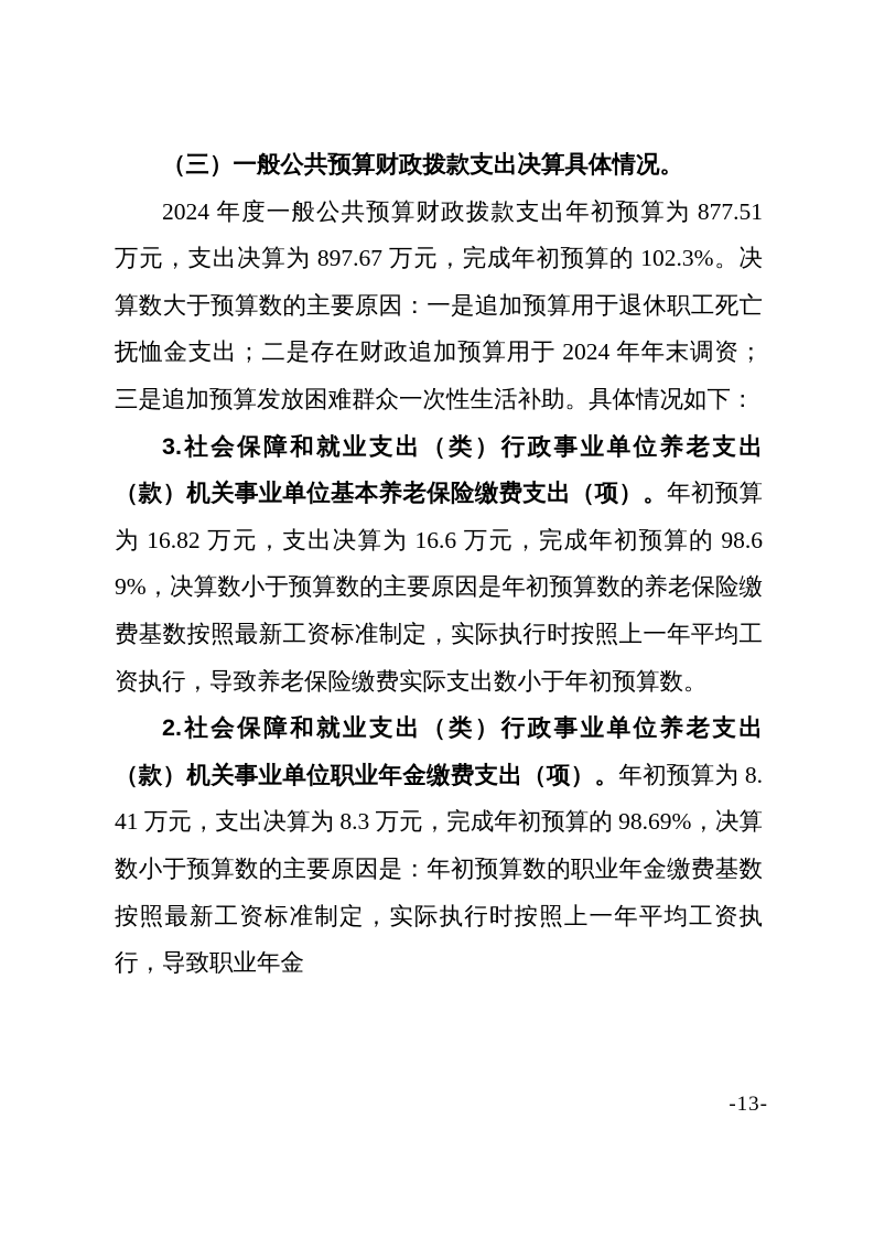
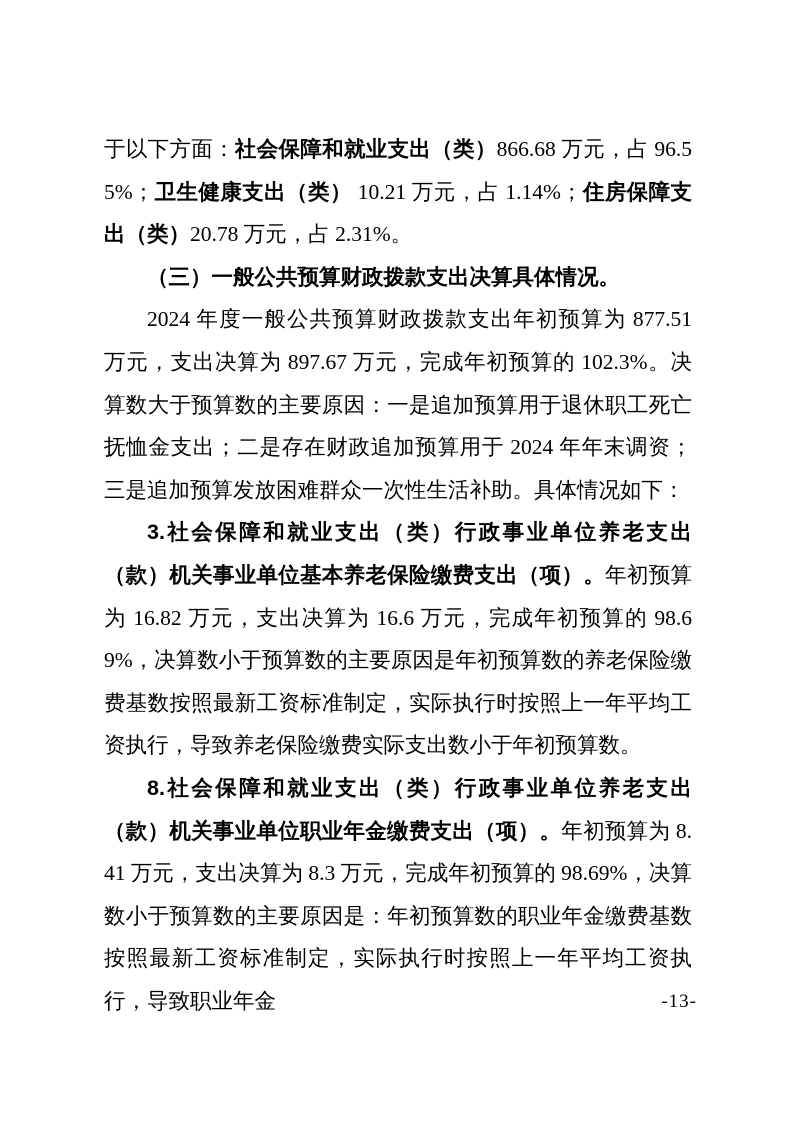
+ 于以下方面：社会保障和就业支出（类）866.68 万元，占 96.55%；卫生健康支出（类） 10.21 万元，占 1.14%；住房保障支出（类）20.78 万元，占 2.31%。
  （三）一般公共预算财政拨款支出决算具体情况。
  2024 年度一般公共预算财政拨款支出年初预算为 877.51 万元，支出决算为 897.67 万元，完成年初预算的 102.3%。决算数大于预算数的主要原因：一是追加预算用于退休职工死亡抚恤金支出；二是存在财政追加预算用于 2024 年年末调资；三是追加预算发放困难群众一次性生活补助。具体情况如下：
  3.社会保障和就业支出（类）行政事业单位养老支出（款）机关事业单位基本养老保险缴费支出（项）。年初预算为 16.82 万元，支出决算为 16.6 万元，完成年初预算的 98.69%，决算数小于预算数的主要原因是年初预算数的养老保险缴费基数按照最新工资标准制定，实际执行时按照上一年平均工资执行，导致养老保险缴费实际支出数小于年初预算数。
- 2.社会保障和就业支出（类）行政事业单位养老支出（款）机关事业单位职业年金缴费支出（项）。年初预算为 8.41 万元，支出决算为 8.3 万元，完成年初预算的 98.69%，决算数小于预算数的主要原因是：年初预算数的职业年金缴费基数按照最新工资标准制定，实际执行时按照上一年平均工资执行，导致职业年金
+ 8.社会保障和就业支出（类）行政事业单位养老支出（款）机关事业单位职业年金缴费支出（项）。年初预算为 8.41 万元，支出决算为 8.3 万元，完成年初预算的 98.69%，决算数小于预算数的主要原因是：年初预算数的职业年金缴费基数按照最新工资标准制定，实际执行时按照上一年平均工资执行，导致职业年金
  -13-
